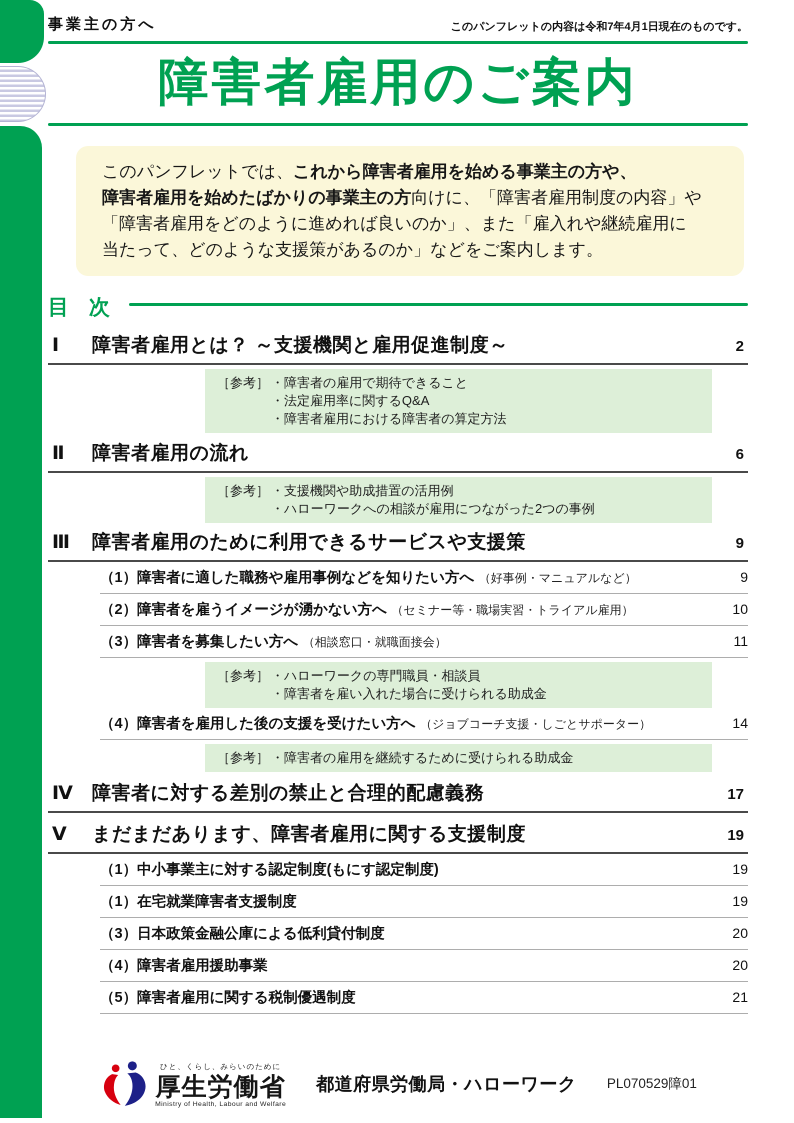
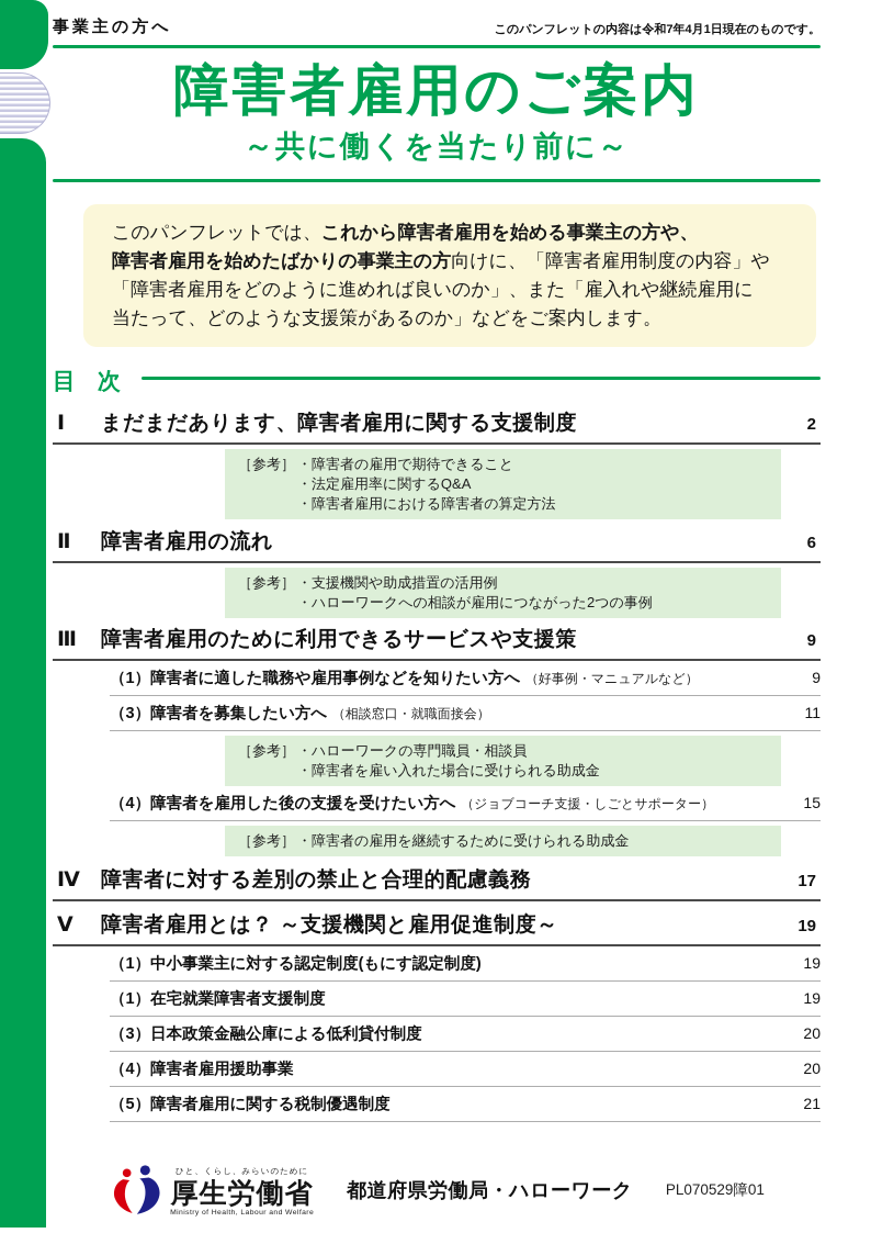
  事業主の方へ
  このパンフレットの内容は令和7年4月1日現在のものです。
  障害者雇用のご案内
+ ～共に働くを当たり前に～
  このパンフレットでは、これから障害者雇用を始める事業主の方や、
  障害者雇用を始めたばかりの事業主の方向けに、「障害者雇用制度の内容」や
  「障害者雇用をどのように進めれば良いのか」、また「雇入れや継続雇用に
  当たって、どのような支援策があるのか」などをご案内します。
  目 次
  Ⅰ
- 障害者雇用とは？ ～支援機関と雇用促進制度～
+ まだまだあります、障害者雇用に関する支援制度
  2
  ［参考］
  ・障害者の雇用で期待できること
  ・法定雇用率に関するQ&A
  ・障害者雇用における障害者の算定方法
  Ⅱ
  障害者雇用の流れ
  6
  ［参考］
  ・支援機関や助成措置の活用例
  ・ハローワークへの相談が雇用につながった2つの事例
  Ⅲ
  障害者雇用のために利用できるサービスや支援策
  9
  （1）障害者に適した職務や雇用事例などを知りたい方へ （好事例・マニュアルなど）
  9
- （2）障害者を雇うイメージが湧かない方へ （セミナー等・職場実習・トライアル雇用）
- 10
  （3）障害者を募集したい方へ （相談窓口・就職面接会）
  11
  ［参考］
  ・ハローワークの専門職員・相談員
  ・障害者を雇い入れた場合に受けられる助成金
  （4）障害者を雇用した後の支援を受けたい方へ （ジョブコーチ支援・しごとサポーター）
- 14
+ 15
  ［参考］
  ・障害者の雇用を継続するために受けられる助成金
  Ⅳ
  障害者に対する差別の禁止と合理的配慮義務
  17
  Ⅴ
- まだまだあります、障害者雇用に関する支援制度
+ 障害者雇用とは？ ～支援機関と雇用促進制度～
  19
  （1）中小事業主に対する認定制度(もにす認定制度)
  19
  （1）在宅就業障害者支援制度
  19
  （3）日本政策金融公庫による低利貸付制度
  20
  （4）障害者雇用援助事業
  20
  （5）障害者雇用に関する税制優遇制度
  21
  ひと、くらし、みらいのために
  厚生労働省
  都道府県労働局・ハローワーク
  PL070529障01
